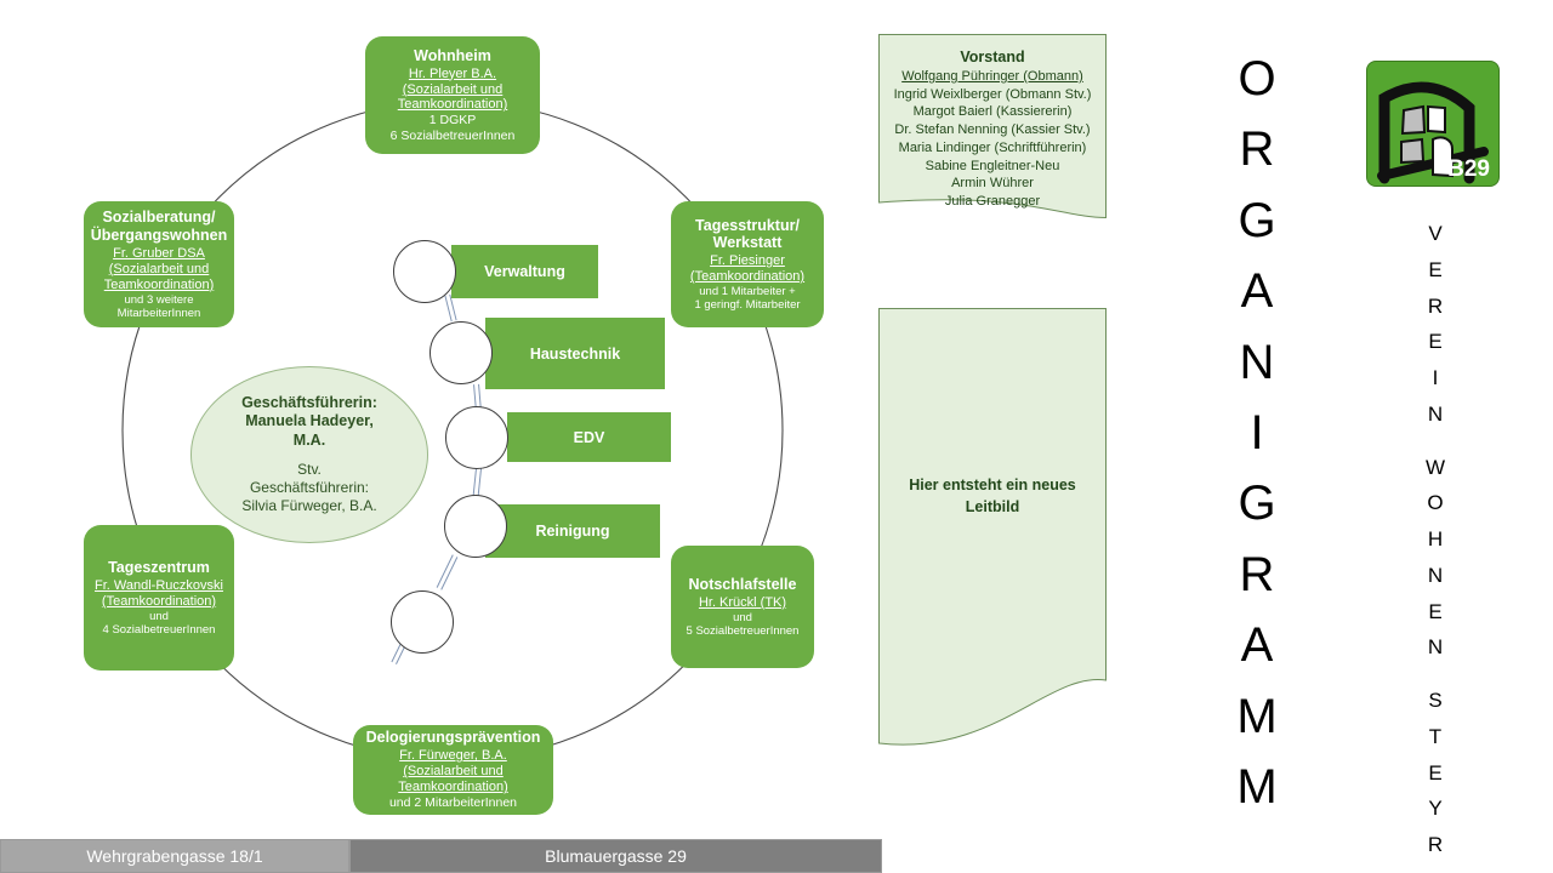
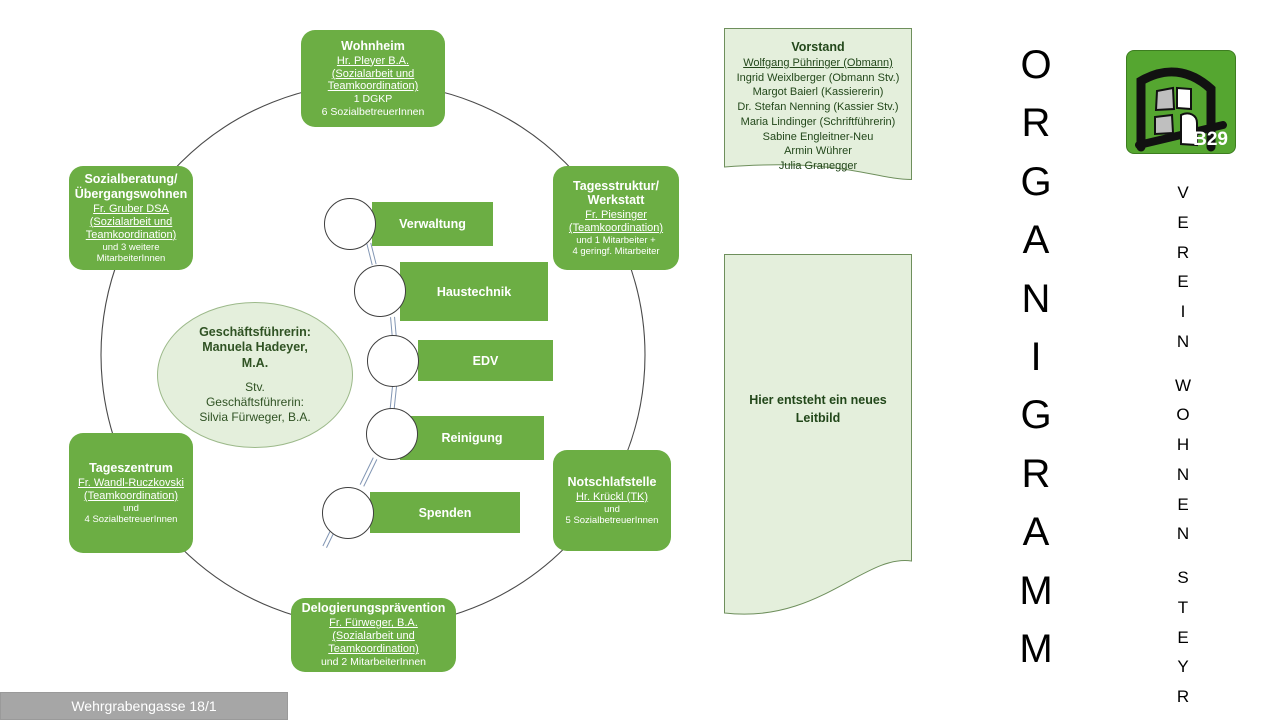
  Wohnheim
  Hr. Pleyer B.A. (Sozialarbeit und Teamkoordination)
  1 DGKP
  6 SozialbetreuerInnen
  Sozialberatung/ Übergangswohnen
  Fr. Gruber DSA (Sozialarbeit und Teamkoordination)
  und 3 weitere MitarbeiterInnen
  Tagesstruktur/ Werkstatt
  Fr. Piesinger (Teamkoordination)
  und 1 Mitarbeiter +
- 1 geringf. Mitarbeiter
+ 4 geringf. Mitarbeiter
  Tageszentrum
  Fr. Wandl-Ruczkovski (Teamkoordination)
  und
  4 SozialbetreuerInnen
  Notschlafstelle
  Hr. Krückl (TK)
  und
  5 SozialbetreuerInnen
  Delogierungsprävention
  Fr. Fürweger, B.A. (Sozialarbeit und Teamkoordination)
  und 2 MitarbeiterInnen
  Geschäftsführerin:
  Manuela Hadeyer,
  M.A.
  Stv.
  Geschäftsführerin:
  Silvia Fürweger, B.A.
  Verwaltung
  Haustechnik
  EDV
  Reinigung
+ Spenden
  Vorstand
  Wolfgang Pühringer (Obmann)
  Ingrid Weixlberger (Obmann Stv.)
  Margot Baierl (Kassiererin)
  Dr. Stefan Nenning (Kassier Stv.)
  Maria Lindinger (Schriftführerin)
  Sabine Engleitner-Neu
  Armin Wührer
  Julia Granegger
  Hier entsteht ein neues
  Leitbild
  O
  R
  G
  A
  N
  I
  G
  R
  A
  M
  M
  V
  E
  R
  E
  I
  N
  W
  O
  H
  N
  E
  N
  S
  T
  E
  Y
  R
  B29
  Wehrgrabengasse 18/1
- Blumauergasse 29
